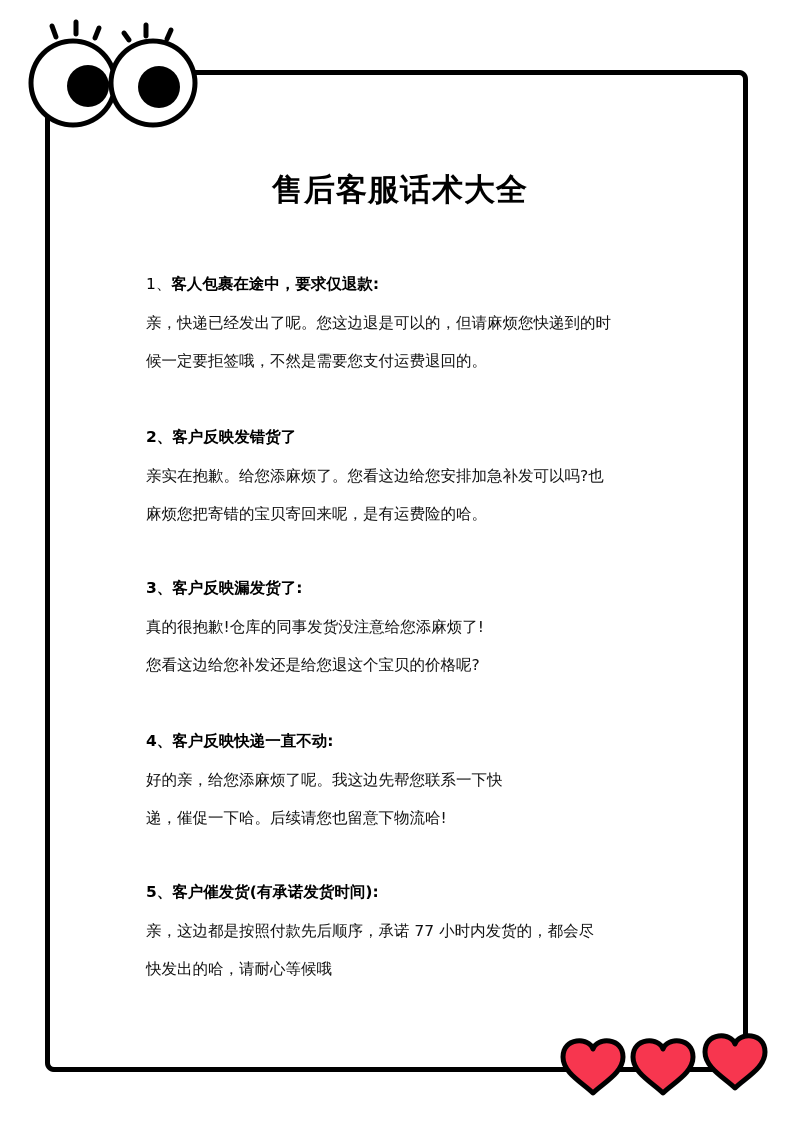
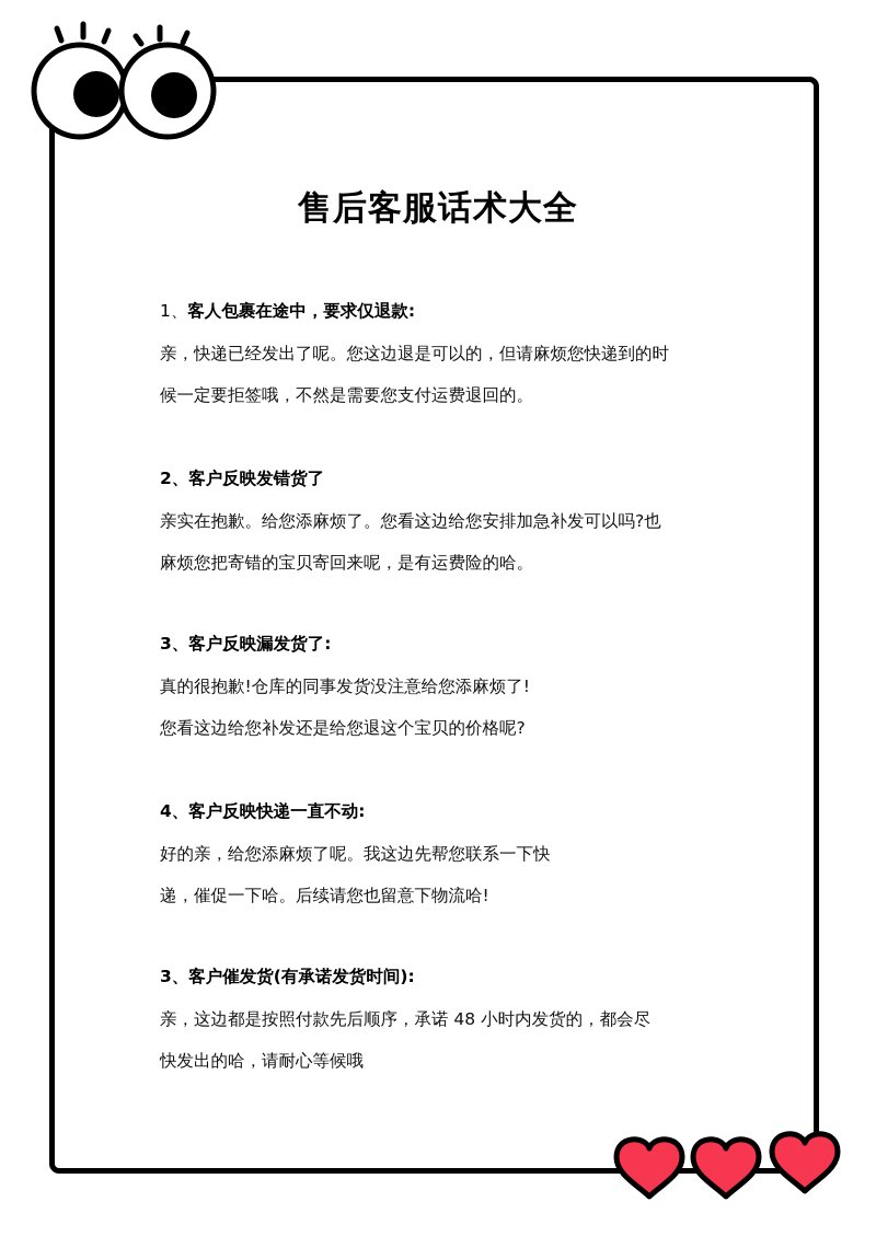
  售后客服话术大全
  1、客人包裹在途中，要求仅退款:
  亲，快递已经发出了呢。您这边退是可以的，但请麻烦您快递到的时
  候一定要拒签哦，不然是需要您支付运费退回的。
  2、客户反映发错货了
  亲实在抱歉。给您添麻烦了。您看这边给您安排加急补发可以吗?也
  麻烦您把寄错的宝贝寄回来呢，是有运费险的哈。
  3、客户反映漏发货了:
  真的很抱歉!仓库的同事发货没注意给您添麻烦了!
  您看这边给您补发还是给您退这个宝贝的价格呢?
  4、客户反映快递一直不动:
  好的亲，给您添麻烦了呢。我这边先帮您联系一下快
  递，催促一下哈。后续请您也留意下物流哈!
- 5、客户催发货(有承诺发货时间):
+ 3、客户催发货(有承诺发货时间):
- 亲，这边都是按照付款先后顺序，承诺 77 小时内发货的，都会尽
+ 亲，这边都是按照付款先后顺序，承诺 48 小时内发货的，都会尽
  快发出的哈，请耐心等候哦
